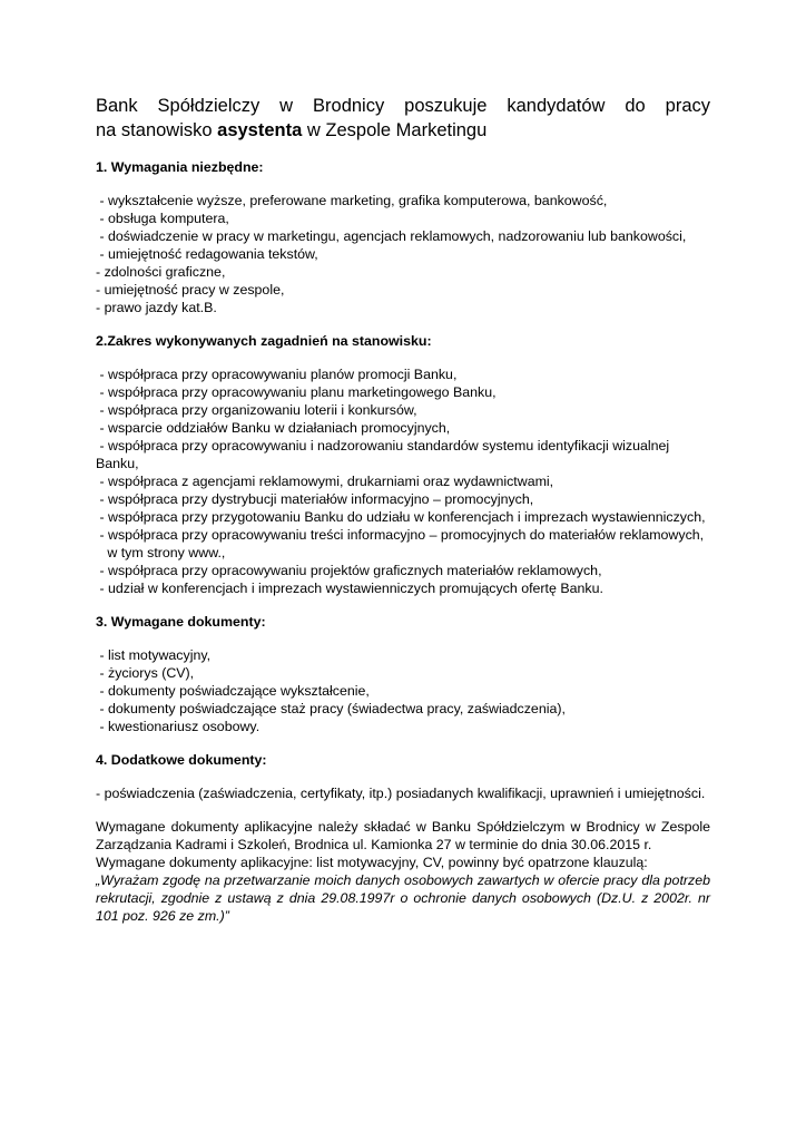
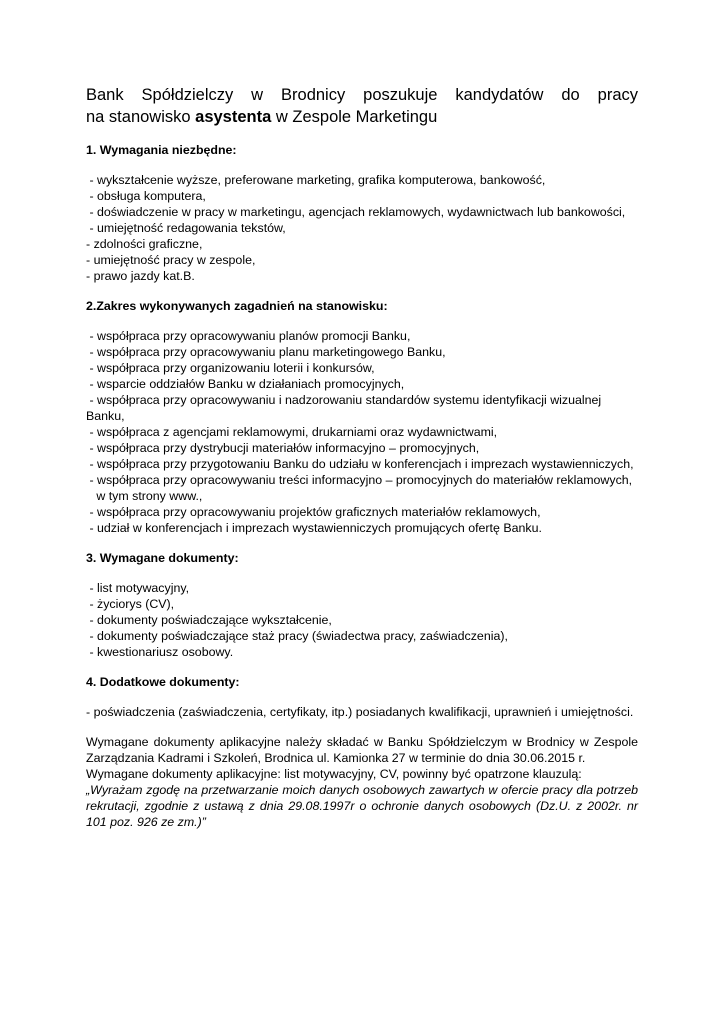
  Bank Spółdzielczy w Brodnicy poszukuje kandydatów do pracy
  na stanowisko asystenta w Zespole Marketingu
  1. Wymagania niezbędne:
  - wykształcenie wyższe, preferowane marketing, grafika komputerowa, bankowość,
  - obsługa komputera,
- - doświadczenie w pracy w marketingu, agencjach reklamowych, nadzorowaniu lub bankowości,
+ - doświadczenie w pracy w marketingu, agencjach reklamowych, wydawnictwach lub bankowości,
  - umiejętność redagowania tekstów,
  - zdolności graficzne,
  - umiejętność pracy w zespole,
  - prawo jazdy kat.B.
  2.Zakres wykonywanych zagadnień na stanowisku:
  - współpraca przy opracowywaniu planów promocji Banku,
  - współpraca przy opracowywaniu planu marketingowego Banku,
  - współpraca przy organizowaniu loterii i konkursów,
  - wsparcie oddziałów Banku w działaniach promocyjnych,
  - współpraca przy opracowywaniu i nadzorowaniu standardów systemu identyfikacji wizualnej Banku,
  - współpraca z agencjami reklamowymi, drukarniami oraz wydawnictwami,
  - współpraca przy dystrybucji materiałów informacyjno – promocyjnych,
  - współpraca przy przygotowaniu Banku do udziału w konferencjach i imprezach wystawienniczych,
  - współpraca przy opracowywaniu treści informacyjno – promocyjnych do materiałów reklamowych,
  w tym strony www.,
  - współpraca przy opracowywaniu projektów graficznych materiałów reklamowych,
  - udział w konferencjach i imprezach wystawienniczych promujących ofertę Banku.
  3. Wymagane dokumenty:
  - list motywacyjny,
  - życiorys (CV),
  - dokumenty poświadczające wykształcenie,
  - dokumenty poświadczające staż pracy (świadectwa pracy, zaświadczenia),
  - kwestionariusz osobowy.
  4. Dodatkowe dokumenty:
  - poświadczenia (zaświadczenia, certyfikaty, itp.) posiadanych kwalifikacji, uprawnień i umiejętności.
  Wymagane dokumenty aplikacyjne należy składać w Banku Spółdzielczym w Brodnicy w Zespole Zarządzania Kadrami i Szkoleń, Brodnica ul. Kamionka 27 w terminie do dnia 30.06.2015 r.
  Wymagane dokumenty aplikacyjne: list motywacyjny, CV, powinny być opatrzone klauzulą:
  „Wyrażam zgodę na przetwarzanie moich danych osobowych zawartych w ofercie pracy dla potrzeb rekrutacji, zgodnie z ustawą z dnia 29.08.1997r o ochronie danych osobowych (Dz.U. z 2002r. nr 101 poz. 926 ze zm.)”
